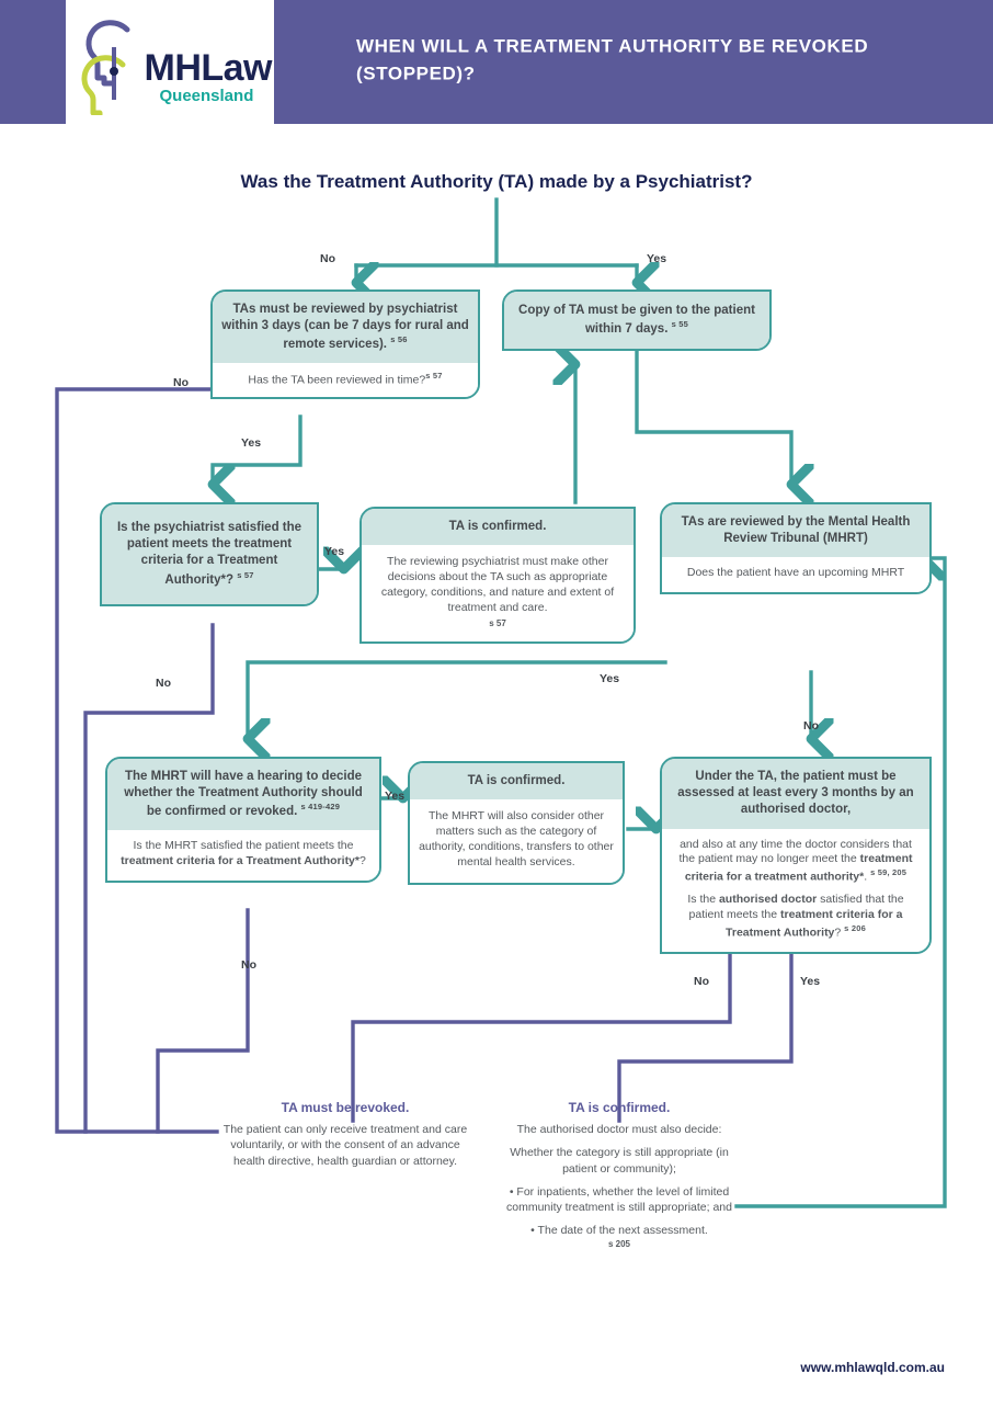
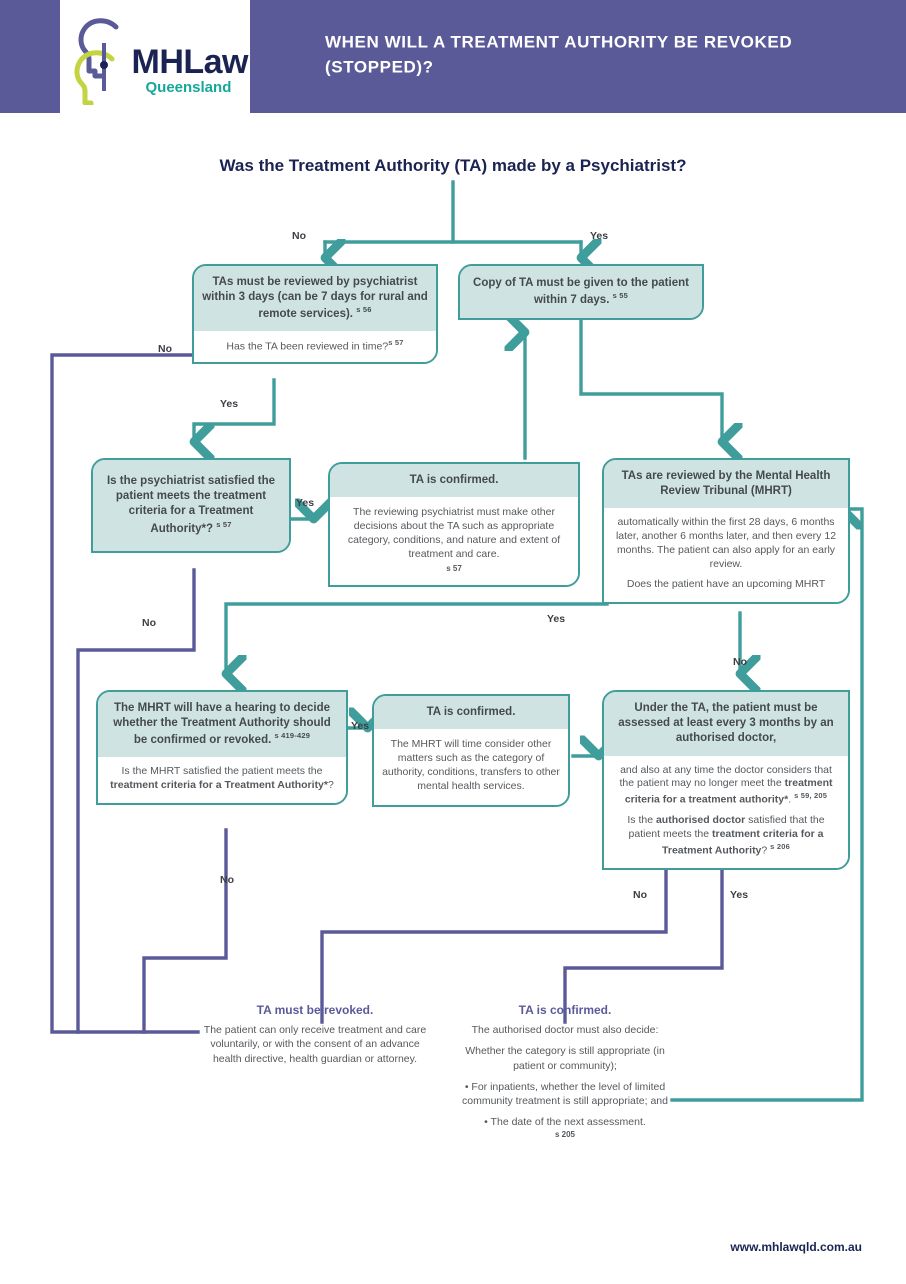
  MHLaw
  Queensland
  WHEN WILL A TREATMENT AUTHORITY BE REVOKED (STOPPED)?
  Was the Treatment Authority (TA) made by a Psychiatrist?
  TAs must be reviewed by psychiatrist within 3 days (can be 7 days for rural and remote services). s 56
  Has the TA been reviewed in time?s 57
  Copy of TA must be given to the patient within 7 days. s 55
  Is the psychiatrist satisfied the patient meets the treatment criteria for a Treatment Authority*? s 57
  TA is confirmed.
  The reviewing psychiatrist must make other decisions about the TA such as appropriate category, conditions, and nature and extent of treatment and care.
  s 57
  TAs are reviewed by the Mental Health Review Tribunal (MHRT)
+ automatically within the first 28 days, 6 months later, another 6 months later, and then every 12 months. The patient can also apply for an early review.
  Does the patient have an upcoming MHRT
  The MHRT will have a hearing to decide whether the Treatment Authority should be confirmed or revoked. s 419-429
  Is the MHRT satisfied the patient meets the treatment criteria for a Treatment Authority*?
  TA is confirmed.
- The MHRT will also consider other matters such as the category of authority, conditions, transfers to other mental health services.
+ The MHRT will time consider other matters such as the category of authority, conditions, transfers to other mental health services.
  Under the TA, the patient must be assessed at least every 3 months by an authorised doctor,
  and also at any time the doctor considers that the patient may no longer meet the treatment criteria for a treatment authority*. s 59, 205
  Is the authorised doctor satisfied that the patient meets the treatment criteria for a Treatment Authority? s 206
  No
  Yes
  No
  Yes
  Yes
  No
  Yes
  No
  Yes
  No
  No
  Yes
  TA must be revoked.
  The patient can only receive treatment and care voluntarily, or with the consent of an advance health directive, health guardian or attorney.
  TA is confirmed.
  The authorised doctor must also decide:
  Whether the category is still appropriate (in patient or community);
  • For inpatients, whether the level of limited community treatment is still appropriate; and
  • The date of the next assessment.
  s 205
  www.mhlawqld.com.au
